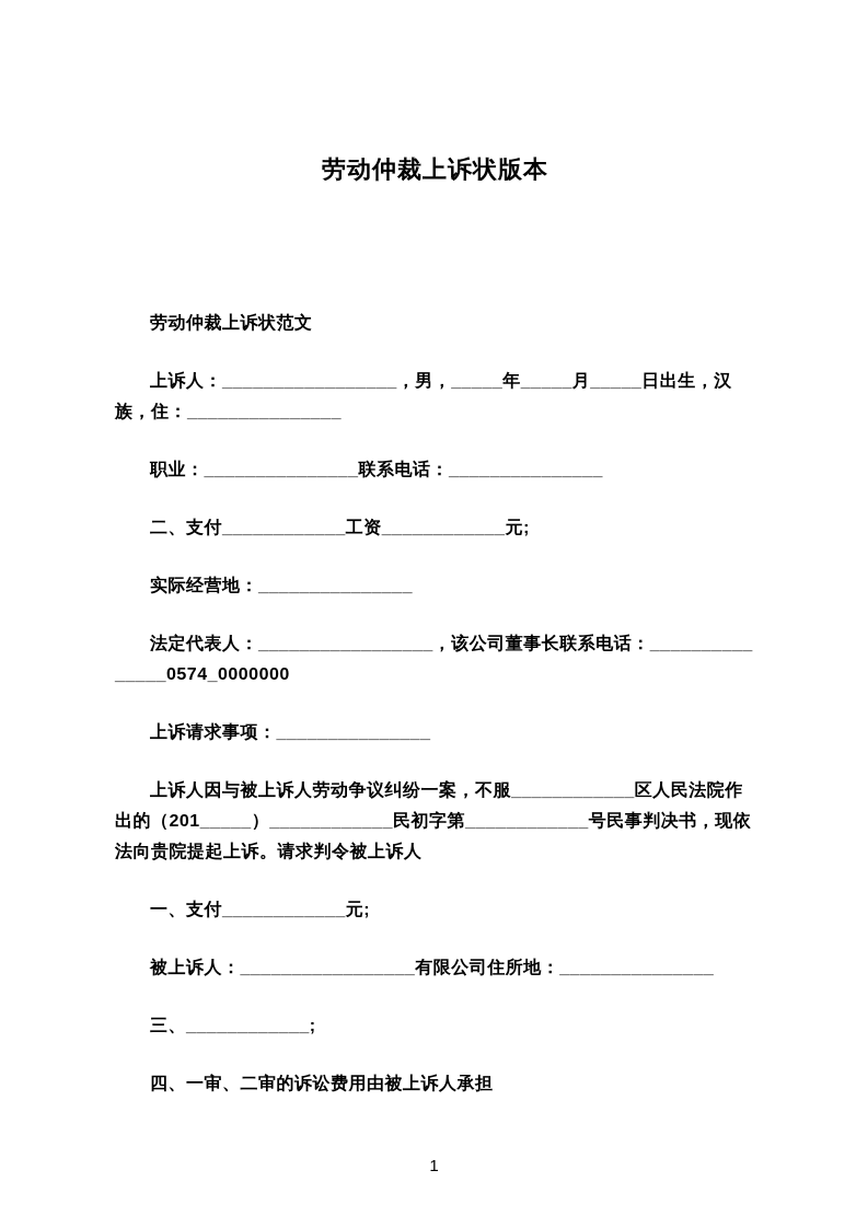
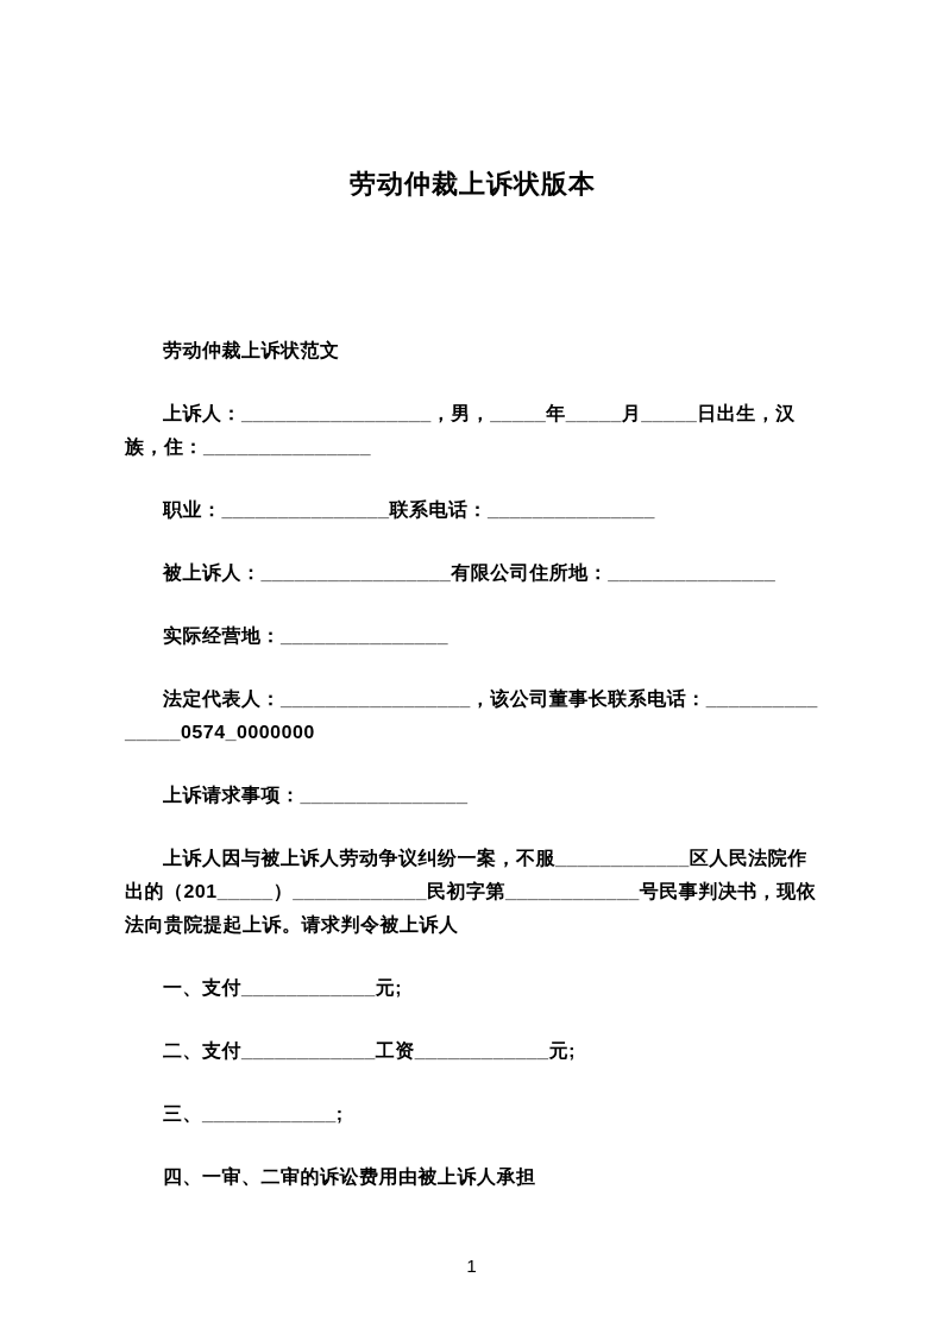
  劳动仲裁上诉状版本
  劳动仲裁上诉状范文
  上诉人：_________________，男，_____年_____月_____日出生，汉族，住：_______________
  职业：_______________联系电话：_______________
- 二、支付____________工资____________元;
+ 被上诉人：_________________有限公司住所地：_______________
  实际经营地：_______________
  法定代表人：_________________，该公司董事长联系电话：_______________0574_0000000
  上诉请求事项：_______________
  上诉人因与被上诉人劳动争议纠纷一案，不服____________区人民法院作出的（201_____）____________民初字第____________号民事判决书，现依法向贵院提起上诉。请求判令被上诉人
  一、支付____________元;
- 被上诉人：_________________有限公司住所地：_______________
+ 二、支付____________工资____________元;
  三、____________;
  四、一审、二审的诉讼费用由被上诉人承担
  1
